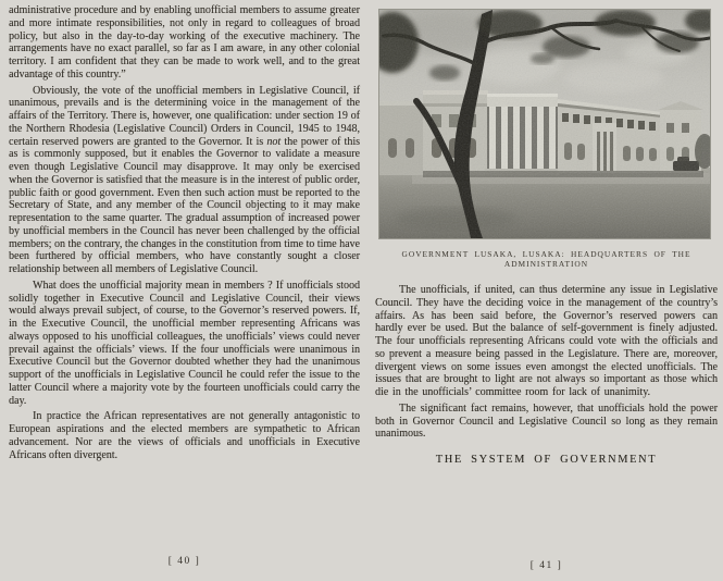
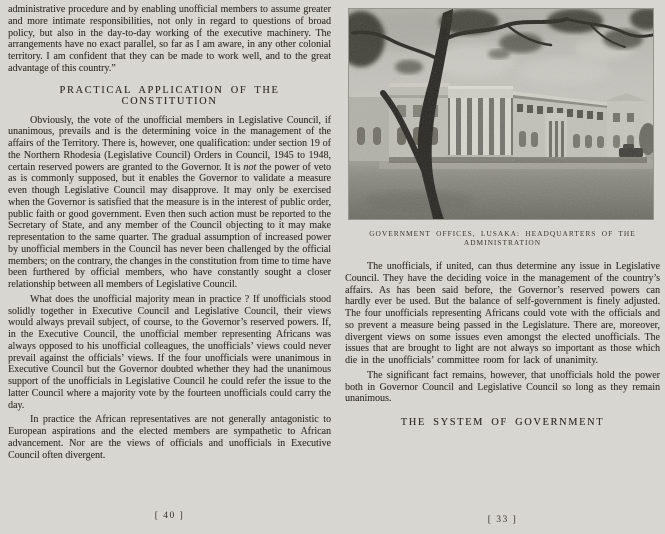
- administrative procedure and by enabling unofficial members to assume greater and more intimate responsibilities, not only in regard to colleagues of broad policy, but also in the day-to-day working of the executive machinery. The arrangements have no exact parallel, so far as I am aware, in any other colonial territory. I am confident that they can be made to work well, and to the great advantage of this country.”
+ administrative procedure and by enabling unofficial members to assume greater and more intimate responsibilities, not only in regard to questions of broad policy, but also in the day-to-day working of the executive machinery. The arrangements have no exact parallel, so far as I am aware, in any other colonial territory. I am confident that they can be made to work well, and to the great advantage of this country.”
+ PRACTICAL APPLICATION OF THE CONSTITUTION
- Obviously, the vote of the unofficial members in Legislative Council, if unanimous, prevails and is the determining voice in the management of the affairs of the Territory. There is, however, one qualification: under section 19 of the Northern Rhodesia (Legislative Council) Orders in Council, 1945 to 1948, certain reserved powers are granted to the Governor. It is not the power of this as is commonly supposed, but it enables the Governor to validate a measure even though Legislative Council may disapprove. It may only be exercised when the Governor is satisfied that the measure is in the interest of public order, public faith or good government. Even then such action must be reported to the Secretary of State, and any member of the Council objecting to it may make representation to the same quarter. The gradual assumption of increased power by unofficial members in the Council has never been challenged by the official members; on the contrary, the changes in the constitution from time to time have been furthered by official members, who have constantly sought a closer relationship between all members of Legislative Council.
+ Obviously, the vote of the unofficial members in Legislative Council, if unanimous, prevails and is the determining voice in the management of the affairs of the Territory. There is, however, one qualification: under section 19 of the Northern Rhodesia (Legislative Council) Orders in Council, 1945 to 1948, certain reserved powers are granted to the Governor. It is not the power of veto as is commonly supposed, but it enables the Governor to validate a measure even though Legislative Council may disapprove. It may only be exercised when the Governor is satisfied that the measure is in the interest of public order, public faith or good government. Even then such action must be reported to the Secretary of State, and any member of the Council objecting to it may make representation to the same quarter. The gradual assumption of increased power by unofficial members in the Council has never been challenged by the official members; on the contrary, the changes in the constitution from time to time have been furthered by official members, who have constantly sought a closer relationship between all members of Legislative Council.
- What does the unofficial majority mean in members ? If unofficials stood solidly together in Executive Council and Legislative Council, their views would always prevail subject, of course, to the Governor’s reserved powers. If, in the Executive Council, the unofficial member representing Africans was always opposed to his unofficial colleagues, the unofficials’ views could never prevail against the officials’ views. If the four unofficials were unanimous in Executive Council but the Governor doubted whether they had the unanimous support of the unofficials in Legislative Council he could refer the issue to the latter Council where a majority vote by the fourteen unofficials could carry the day.
+ What does the unofficial majority mean in practice ? If unofficials stood solidly together in Executive Council and Legislative Council, their views would always prevail subject, of course, to the Governor’s reserved powers. If, in the Executive Council, the unofficial member representing Africans was always opposed to his unofficial colleagues, the unofficials’ views could never prevail against the officials’ views. If the four unofficials were unanimous in Executive Council but the Governor doubted whether they had the unanimous support of the unofficials in Legislative Council he could refer the issue to the latter Council where a majority vote by the fourteen unofficials could carry the day.
- In practice the African representatives are not generally antagonistic to European aspirations and the elected members are sympathetic to African advancement. Nor are the views of officials and unofficials in Executive Africans often divergent.
+ In practice the African representatives are not generally antagonistic to European aspirations and the elected members are sympathetic to African advancement. Nor are the views of officials and unofficials in Executive Council often divergent.
  [ 40 ]
- GOVERNMENT LUSAKA, LUSAKA: HEADQUARTERS OF THE ADMINISTRATION
+ GOVERNMENT OFFICES, LUSAKA: HEADQUARTERS OF THE ADMINISTRATION
  The unofficials, if united, can thus determine any issue in Legislative Council. They have the deciding voice in the management of the country’s affairs. As has been said before, the Governor’s reserved powers can hardly ever be used. But the balance of self-government is finely adjusted. The four unofficials representing Africans could vote with the officials and so prevent a measure being passed in the Legislature. There are, moreover, divergent views on some issues even amongst the elected unofficials. The issues that are brought to light are not always so important as those which die in the unofficials’ committee room for lack of unanimity.
  The significant fact remains, however, that unofficials hold the power both in Governor Council and Legislative Council so long as they remain unanimous.
  THE SYSTEM OF GOVERNMENT
- [ 41 ]
+ [ 33 ]
